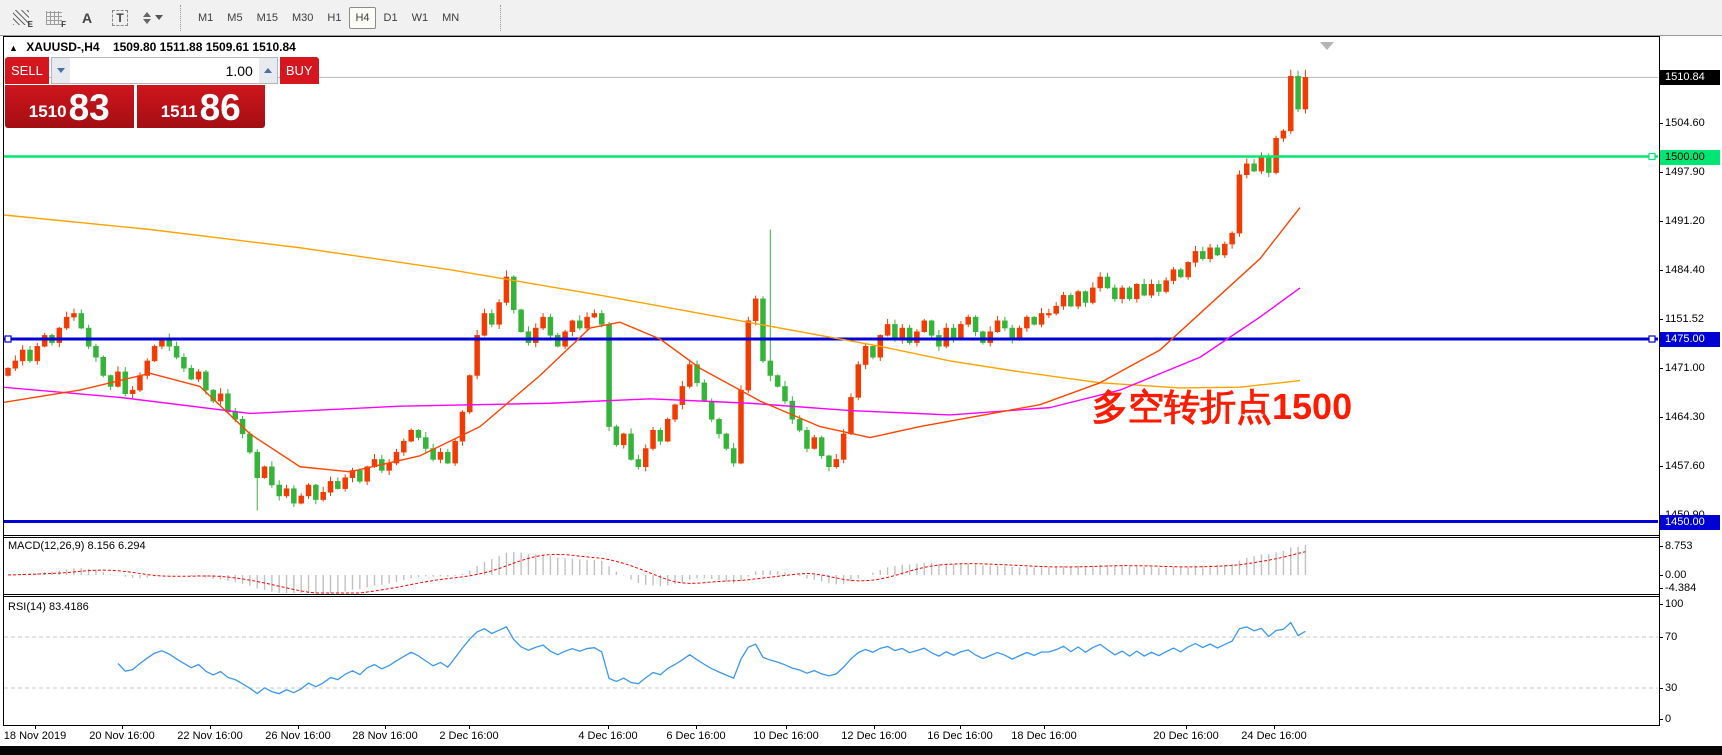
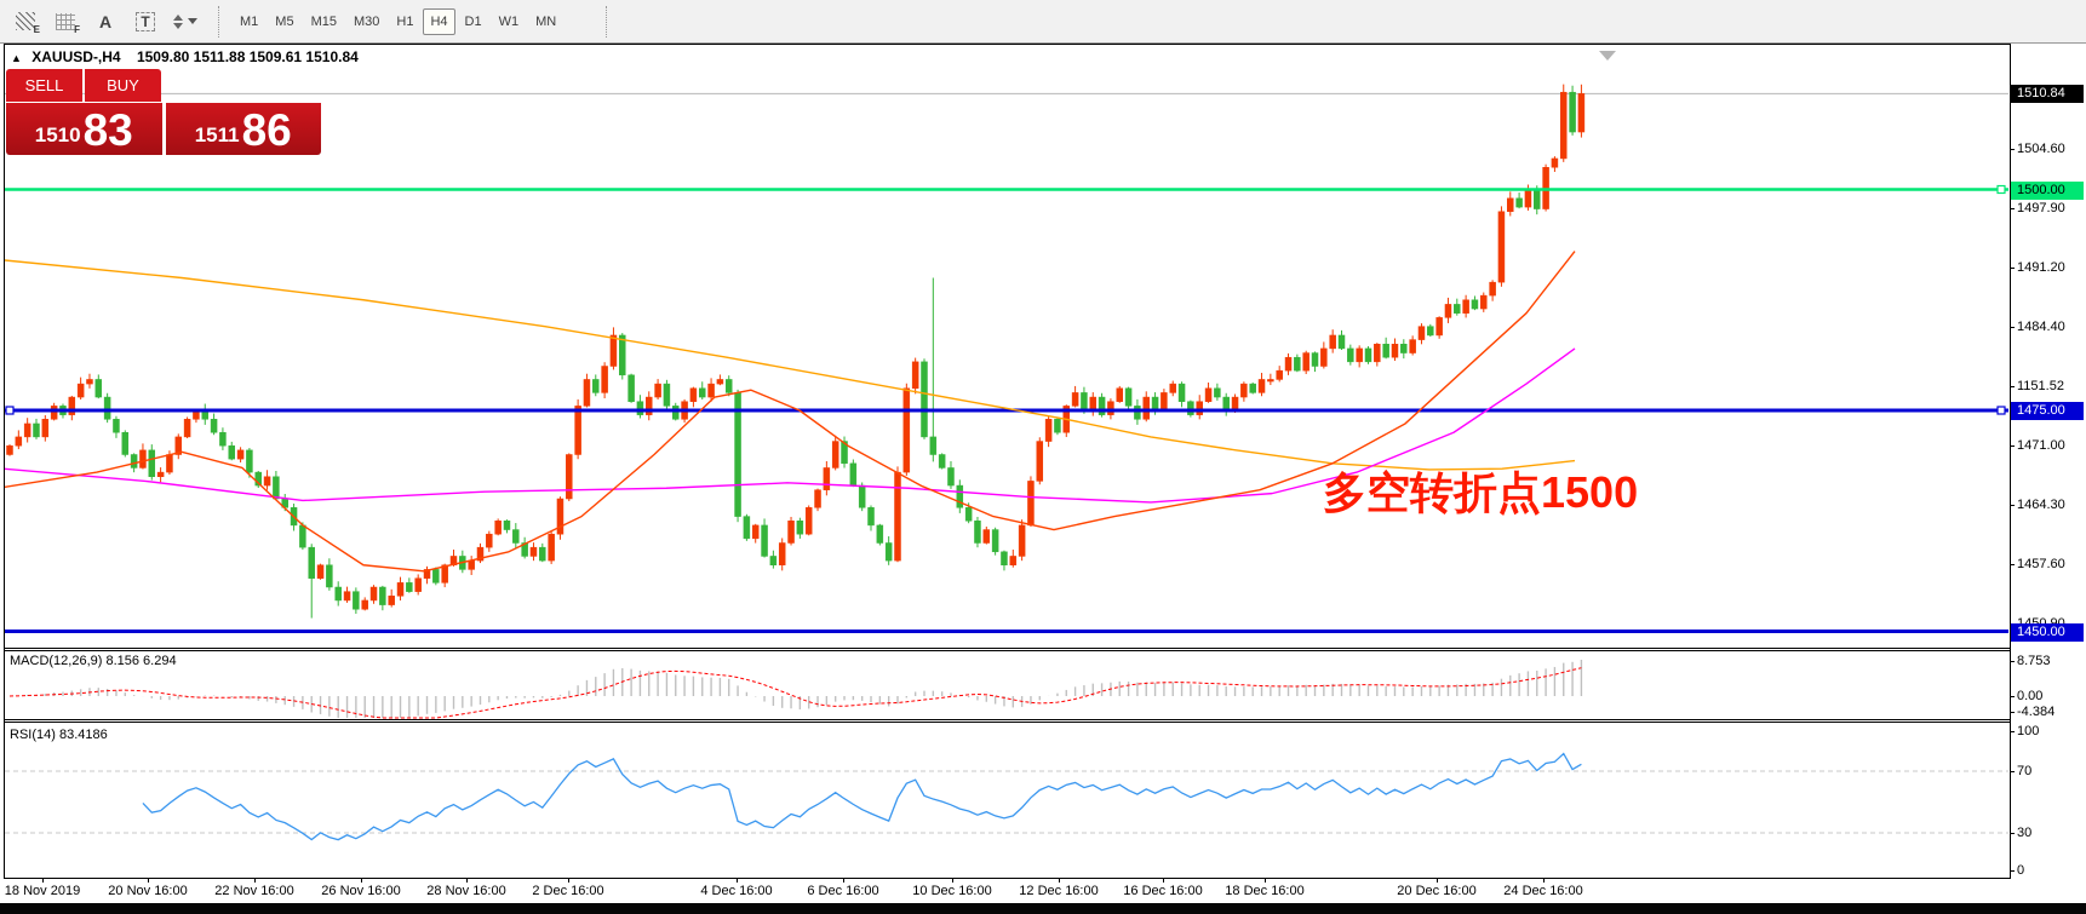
  E
  F
  A
  T
  M1
  M5
  M15
  M30
  H1
  H4
  D1
  W1
  MN
  ▲ XAUUSD-,H4 1509.80 1511.88 1509.61 1510.84
  SELL
- 1.00
  BUY
  1510
  83
  1511
  86
  MACD(12,26,9) 8.156 6.294
  RSI(14) 83.4186
  多空转折点1500
  1504.60
  1497.90
  1491.20
  1484.40
  1151.52
  1471.00
  1464.30
  1457.60
  1510.84
  1500.00
  1475.00
  1450.00
  8.753
  0.00
  -4.384
  100
  70
  30
  0
  18 Nov 2019
  20 Nov 16:00
  22 Nov 16:00
  26 Nov 16:00
  28 Nov 16:00
  2 Dec 16:00
  4 Dec 16:00
  6 Dec 16:00
  10 Dec 16:00
  12 Dec 16:00
  16 Dec 16:00
  18 Dec 16:00
  20 Dec 16:00
  24 Dec 16:00
